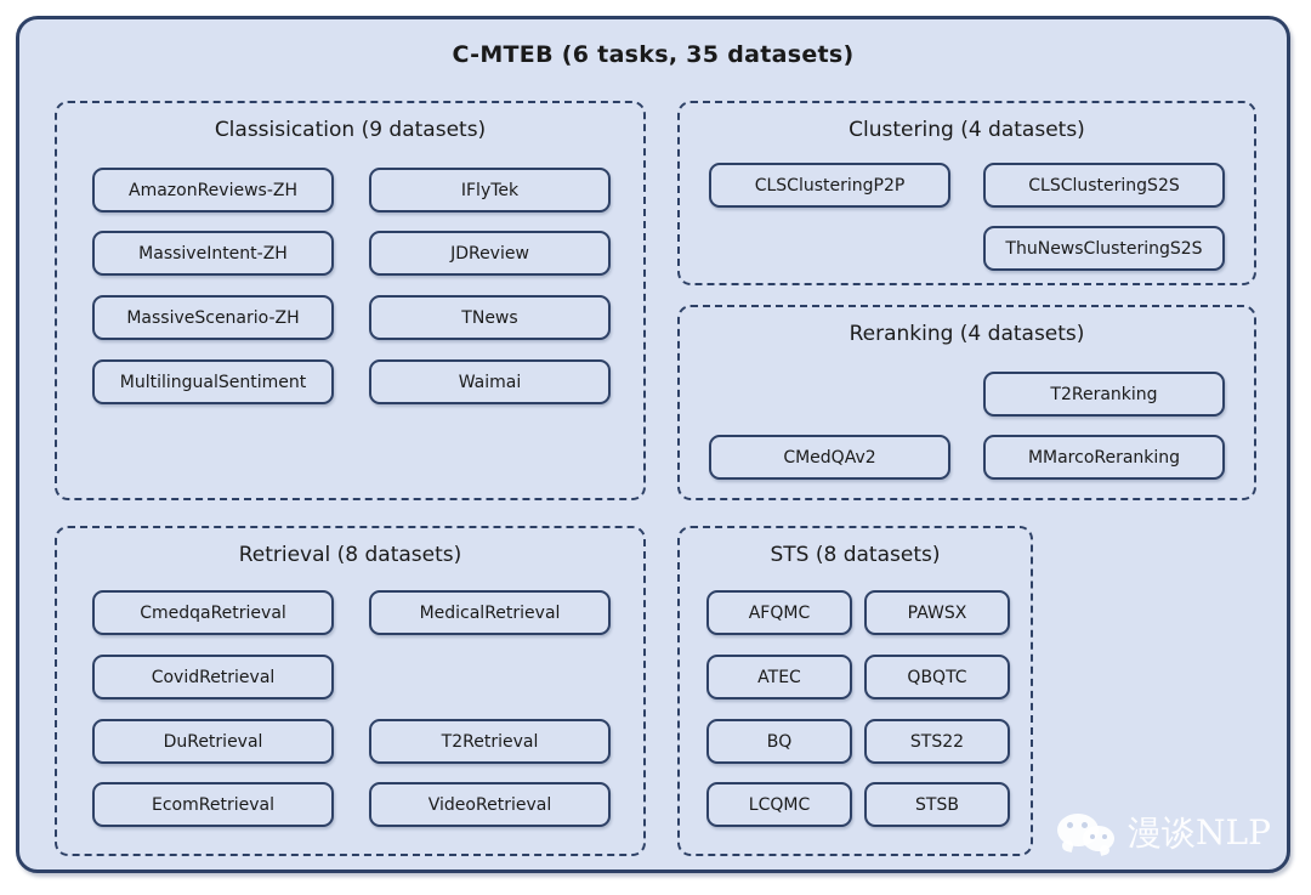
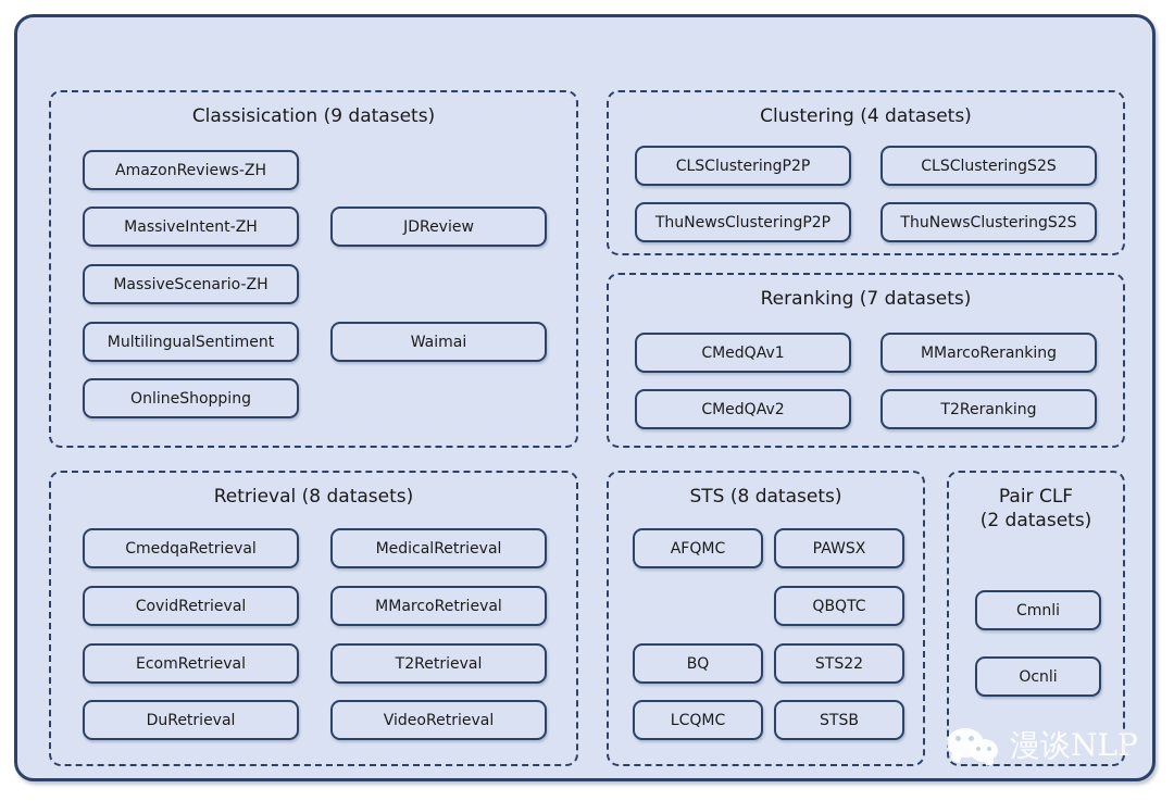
- C-MTEB (6 tasks, 35 datasets)
  Classisication (9 datasets)
  AmazonReviews-ZH
- IFlyTek
  MassiveIntent-ZH
  JDReview
  MassiveScenario-ZH
- TNews
  MultilingualSentiment
  Waimai
+ OnlineShopping
  Clustering (4 datasets)
  CLSClusteringP2P
  CLSClusteringS2S
+ ThuNewsClusteringP2P
  ThuNewsClusteringS2S
- Reranking (4 datasets)
+ Reranking (7 datasets)
+ CMedQAv1
- T2Reranking
+ MMarcoReranking
  CMedQAv2
- MMarcoReranking
+ T2Reranking
  Retrieval (8 datasets)
  CmedqaRetrieval
  MedicalRetrieval
  CovidRetrieval
+ MMarcoRetrieval
- DuRetrieval
+ EcomRetrieval
  T2Retrieval
- EcomRetrieval
+ DuRetrieval
  VideoRetrieval
  STS (8 datasets)
  AFQMC
  PAWSX
- ATEC
  QBQTC
  BQ
  STS22
  LCQMC
  STSB
+ Pair CLF
+ (2 datasets)
+ Cmnli
+ Ocnli
  漫谈NLP
